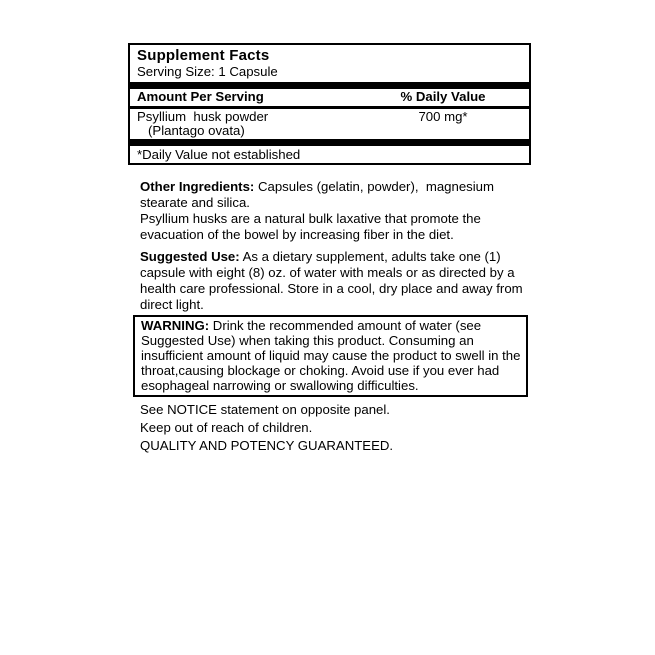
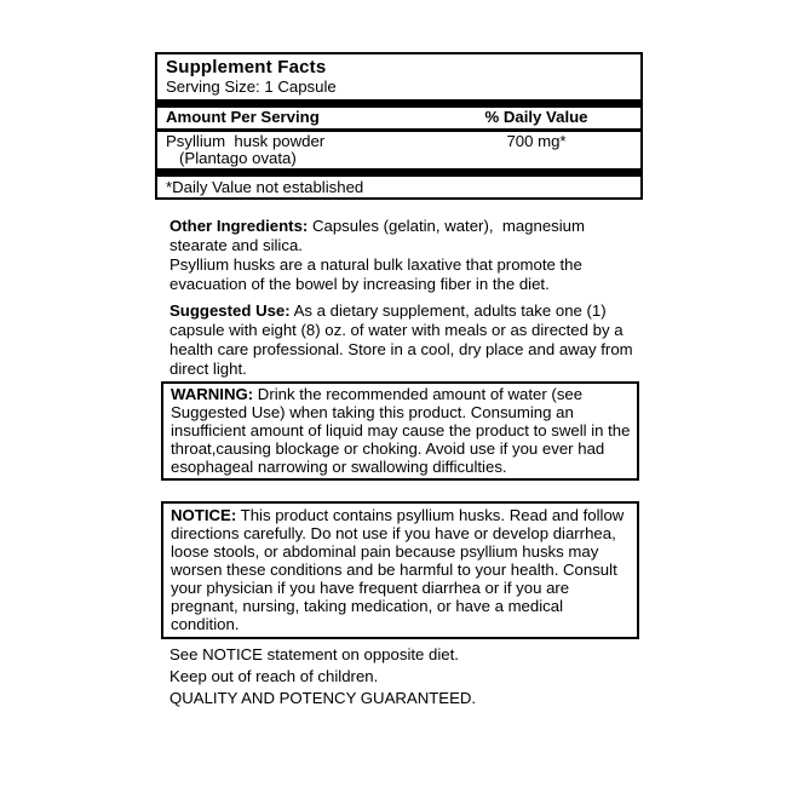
  Supplement Facts
  Serving Size: 1 Capsule
  Amount Per Serving
  % Daily Value
  Psyllium husk powder
  (Plantago ovata)
  700 mg*
  *Daily Value not established
- Other Ingredients: Capsules (gelatin, powder), magnesium stearate and silica.
+ Other Ingredients: Capsules (gelatin, water), magnesium stearate and silica.
  Psyllium husks are a natural bulk laxative that promote the evacuation of the bowel by increasing fiber in the diet.
  Suggested Use: As a dietary supplement, adults take one (1) capsule with eight (8) oz. of water with meals or as directed by a health care professional. Store in a cool, dry place and away from direct light.
  WARNING: Drink the recommended amount of water (see Suggested Use) when taking this product. Consuming an insufficient amount of liquid may cause the product to swell in the throat,causing blockage or choking. Avoid use if you ever had esophageal narrowing or swallowing difficulties.
+ NOTICE: This product contains psyllium husks. Read and follow directions carefully. Do not use if you have or develop diarrhea, loose stools, or abdominal pain because psyllium husks may worsen these conditions and be harmful to your health. Consult your physician if you have frequent diarrhea or if you are pregnant, nursing, taking medication, or have a medical condition.
- See NOTICE statement on opposite panel.
+ See NOTICE statement on opposite diet.
  Keep out of reach of children.
  QUALITY AND POTENCY GUARANTEED.
